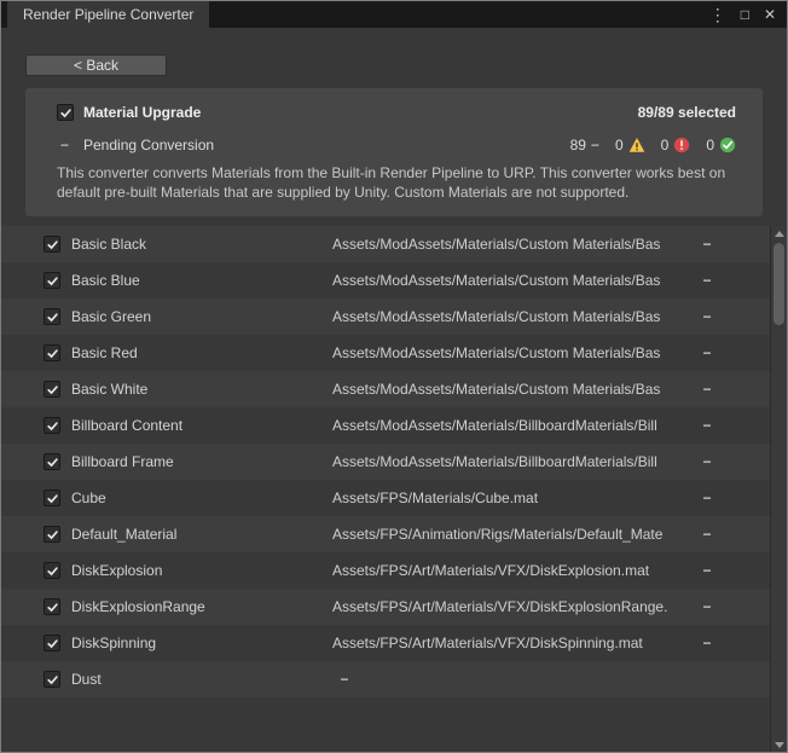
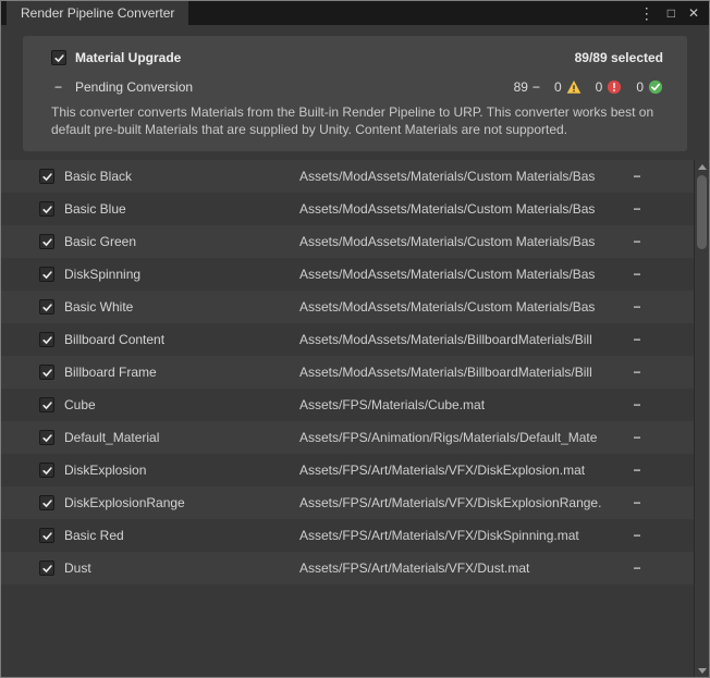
  Render Pipeline Converter
  ⋮
  □
  ✕
- < Back
  Material Upgrade
  89/89 selected
  −
  Pending Conversion
  89
  −
  0
  0
  0
- This converter converts Materials from the Built-in Render Pipeline to URP. This converter works best on default pre-built Materials that are supplied by Unity. Custom Materials are not supported.
+ This converter converts Materials from the Built-in Render Pipeline to URP. This converter works best on default pre-built Materials that are supplied by Unity. Content Materials are not supported.
  Basic Black
  Assets/ModAssets/Materials/Custom Materials/Bas
  −
  Basic Blue
  Assets/ModAssets/Materials/Custom Materials/Bas
  −
  Basic Green
  Assets/ModAssets/Materials/Custom Materials/Bas
  −
- Basic Red
+ DiskSpinning
  Assets/ModAssets/Materials/Custom Materials/Bas
  −
  Basic White
  Assets/ModAssets/Materials/Custom Materials/Bas
  −
  Billboard Content
  Assets/ModAssets/Materials/BillboardMaterials/Bill
  −
  Billboard Frame
  Assets/ModAssets/Materials/BillboardMaterials/Bill
  −
  Cube
  Assets/FPS/Materials/Cube.mat
  −
  Default_Material
  Assets/FPS/Animation/Rigs/Materials/Default_Mate
  −
  DiskExplosion
  Assets/FPS/Art/Materials/VFX/DiskExplosion.mat
  −
  DiskExplosionRange
  Assets/FPS/Art/Materials/VFX/DiskExplosionRange.
  −
- DiskSpinning
+ Basic Red
  Assets/FPS/Art/Materials/VFX/DiskSpinning.mat
  −
  Dust
+ Assets/FPS/Art/Materials/VFX/Dust.mat
  −
